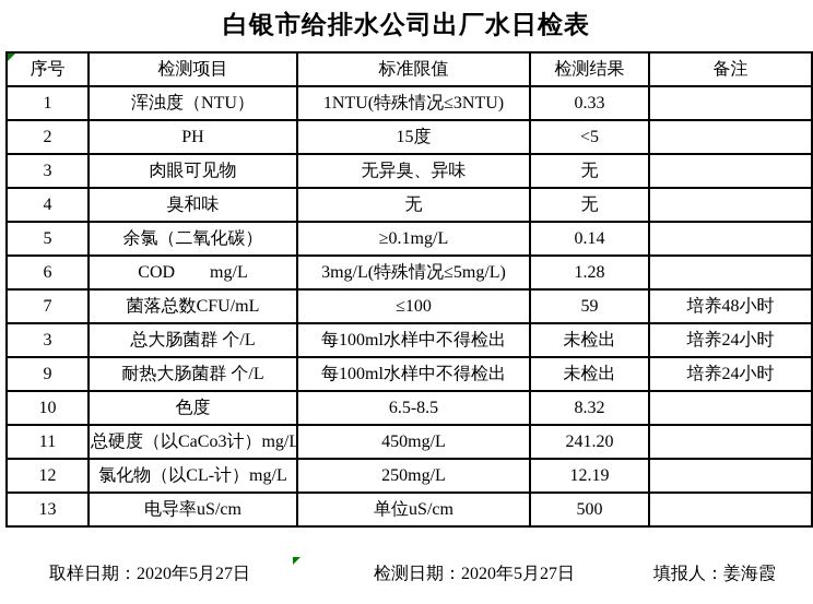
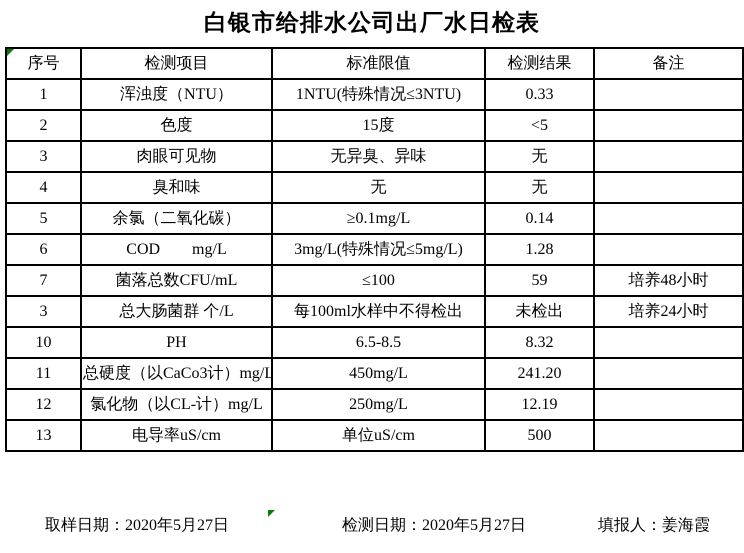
  白银市给排水公司出厂水日检表
  序号	检测项目	标准限值	检测结果	备注
  1	浑浊度（NTU）	1NTU(特殊情况≤3NTU)	0.33
- 2	PH	15度	<5
+ 2	色度	15度	<5
  3	肉眼可见物	无异臭、异味	无
  4	臭和味	无	无
  5	余氯（二氧化碳）	≥0.1mg/L	0.14
  6	COD mg/L	3mg/L(特殊情况≤5mg/L)	1.28
  7	菌落总数CFU/mL	≤100	59	培养48小时
  3	总大肠菌群 个/L	每100ml水样中不得检出	未检出	培养24小时
- 9	耐热大肠菌群 个/L	每100ml水样中不得检出	未检出	培养24小时
- 10	色度	6.5-8.5	8.32
+ 10	PH	6.5-8.5	8.32
  11	总硬度（以CaCo3计）mg/L	450mg/L	241.20
  12	氯化物（以CL-计）mg/L	250mg/L	12.19
  13	电导率uS/cm	单位uS/cm	500
  取样日期：2020年5月27日
  检测日期：2020年5月27日
  填报人：姜海霞
